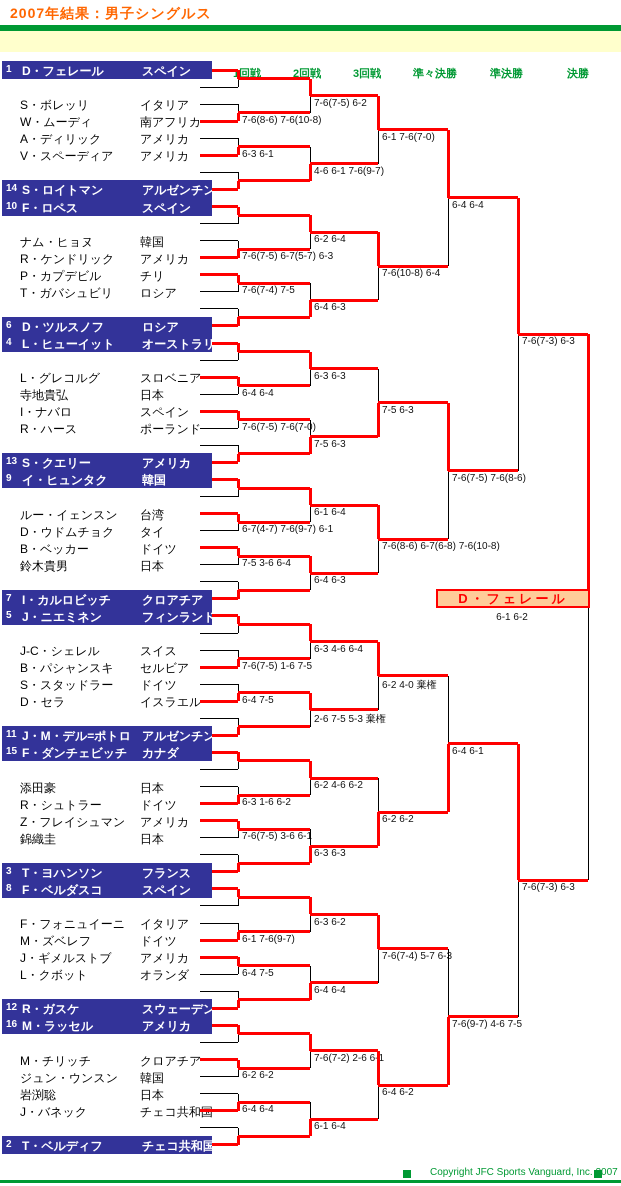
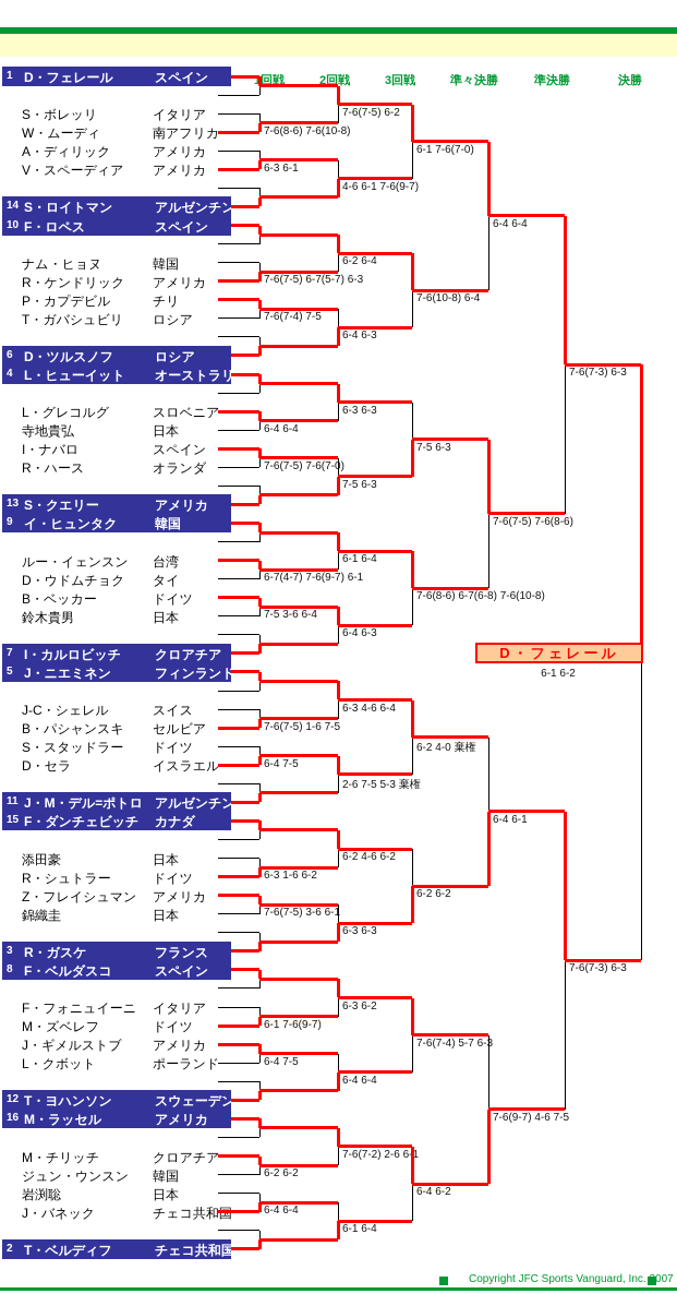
- 2007年結果：男子シングルス
  2回戦
  3回戦
  準々決勝
  準決勝
  決勝
  1
  D・フェレール
  スペイン
  14
  S・ロイトマン
  アルゼンチン
  S・ボレッリ
  イタリア
  W・ムーディ
  南アフリカ
  A・ディリック
  アメリカ
  V・スペーディア
  アメリカ
  7-6(8-6) 7-6(10-8)
  6-3 6-1
  7-6(7-5) 6-2
  4-6 6-1 7-6(9-7)
  6-1 7-6(7-0)
  10
  F・ロペス
  スペイン
  6
  D・ツルスノフ
  ロシア
  ナム・ヒョヌ
  韓国
  R・ケンドリック
  アメリカ
  P・カプデビル
  チリ
  T・ガバシュビリ
  ロシア
  7-6(7-5) 6-7(5-7) 6-3
  7-6(7-4) 7-5
  6-2 6-4
  6-4 6-3
  7-6(10-8) 6-4
  4
  L・ヒューイット
  オーストラリ
  13
  S・クエリー
  アメリカ
  L・グレコルグ
  スロベニア
  寺地貴弘
  日本
  I・ナバロ
  スペイン
  R・ハース
- ポーランド
+ オランダ
  6-4 6-4
  7-6(7-5) 7-6(7-)
  6-3 6-3
  7-5 6-3
  7-5 6-3
  9
  イ・ヒュンタク
  韓国
  7
  I・カルロビッチ
  クロアチア
  ルー・イェンスン
  台湾
  D・ウドムチョク
  タイ
  B・ベッカー
  ドイツ
  鈴木貴男
  日本
  6-7(4-7) 7-6(9-7) 6-1
  7-5 3-6 6-4
  6-1 6-4
  6-4 6-3
  7-6(8-6) 6-7(6-8) 7-6(10-8)
  5
  J・ニエミネン
  フィンランド
  11
  J・M・デル=ポトロ
  アルゼンチン
  J-C・シェレル
  スイス
  B・パシャンスキ
  セルビア
  S・スタッドラー
  ドイツ
  D・セラ
  イスラエル
  7-6(7-5) 1-6 7-5
  6-4 7-5
  6-3 4-6 6-4
  2-6 7-5 5-3 棄権
  6-2 4-0 棄権
  15
  F・ダンチェビッチ
  カナダ
  3
- T・ヨハンソン
+ R・ガスケ
  フランス
  添田豪
  日本
  R・シュトラー
  ドイツ
  Z・フレイシュマン
  アメリカ
  錦織圭
  日本
  6-3 1-6 6-2
  7-6(7-5) 3-6 6-
  6-2 4-6 6-2
  6-3 6-3
  6-2 6-2
  8
  F・ベルダスコ
  スペイン
  12
- R・ガスケ
+ T・ヨハンソン
  スウェーデン
  F・フォニュイーニ
  イタリア
  M・ズベレフ
  ドイツ
  J・ギメルストブ
  アメリカ
  L・クボット
- オランダ
+ ポーランド
  6-1 7-6(9-7)
  6-4 7-5
  6-3 6-2
  6-4 6-4
  7-6(7-4) 5-7 6-3
  16
  M・ラッセル
  アメリカ
  2
  T・ベルディフ
  チェコ共和国
  M・チリッチ
  クロアチア
  ジュン・ウンスン
  韓国
  岩渕聡
  日本
  J・バネック
  チェコ共和
  6-2 6-2
  6-4 6-4
  7-6(7-2) 2-6 61
  6-1 6-4
  6-4 6-2
  6-4 6-4
  7-6(7-5) 7-6(8-6)
  6-4 6-1
  7-6(9-7) 4-6 7-5
  7-6(7-3) 6-3
  7-6(7-3) 6-3
  D・フェレール
  6-1 6-2
  Copyright JFC Sports Vanguard, Inc.007
